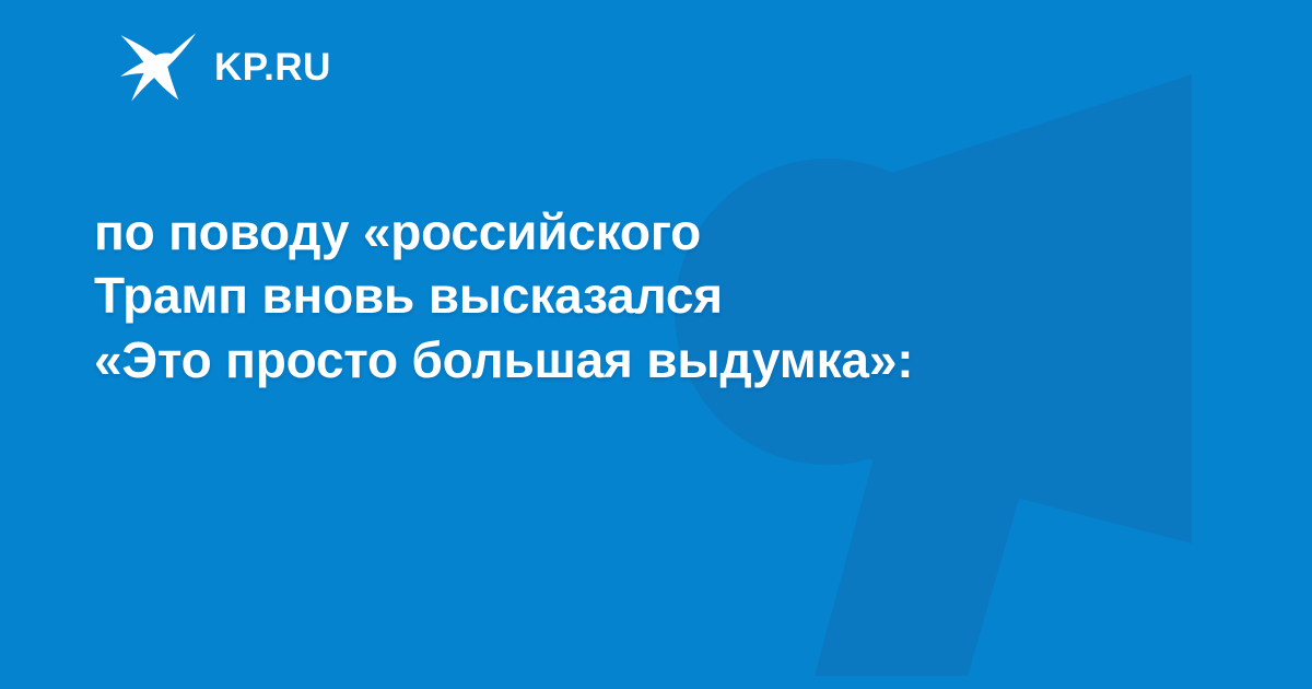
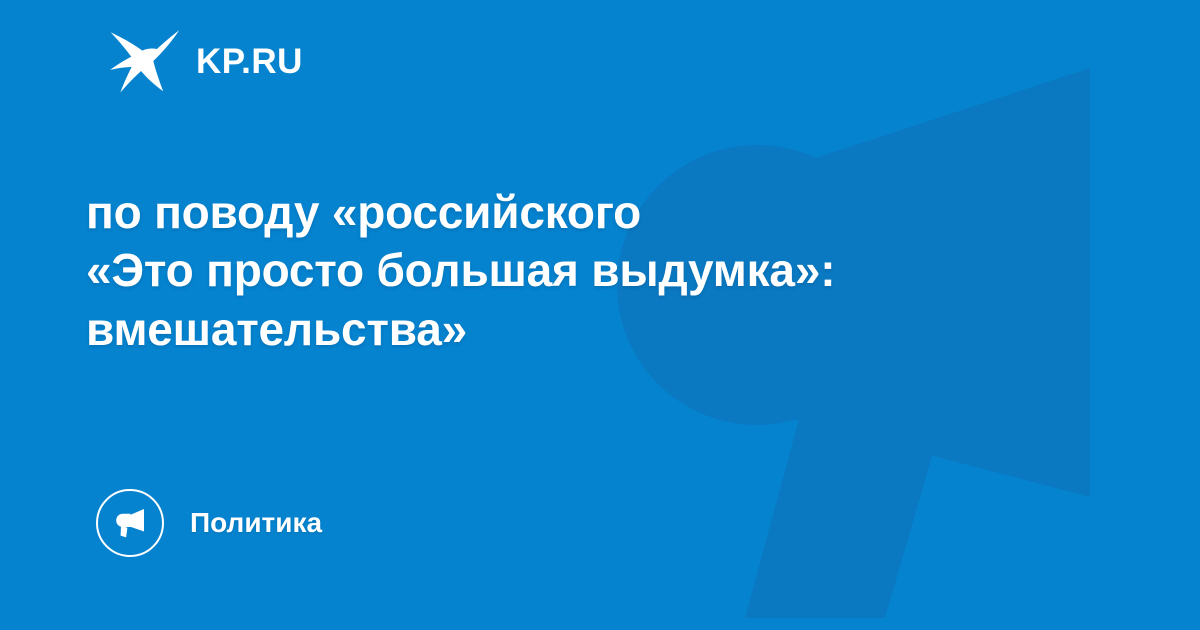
  KP.RU
  по поводу «российского
- Трамп вновь высказался
  «Это просто большая выдумка»:
+ вмешательства»
+ Политика
